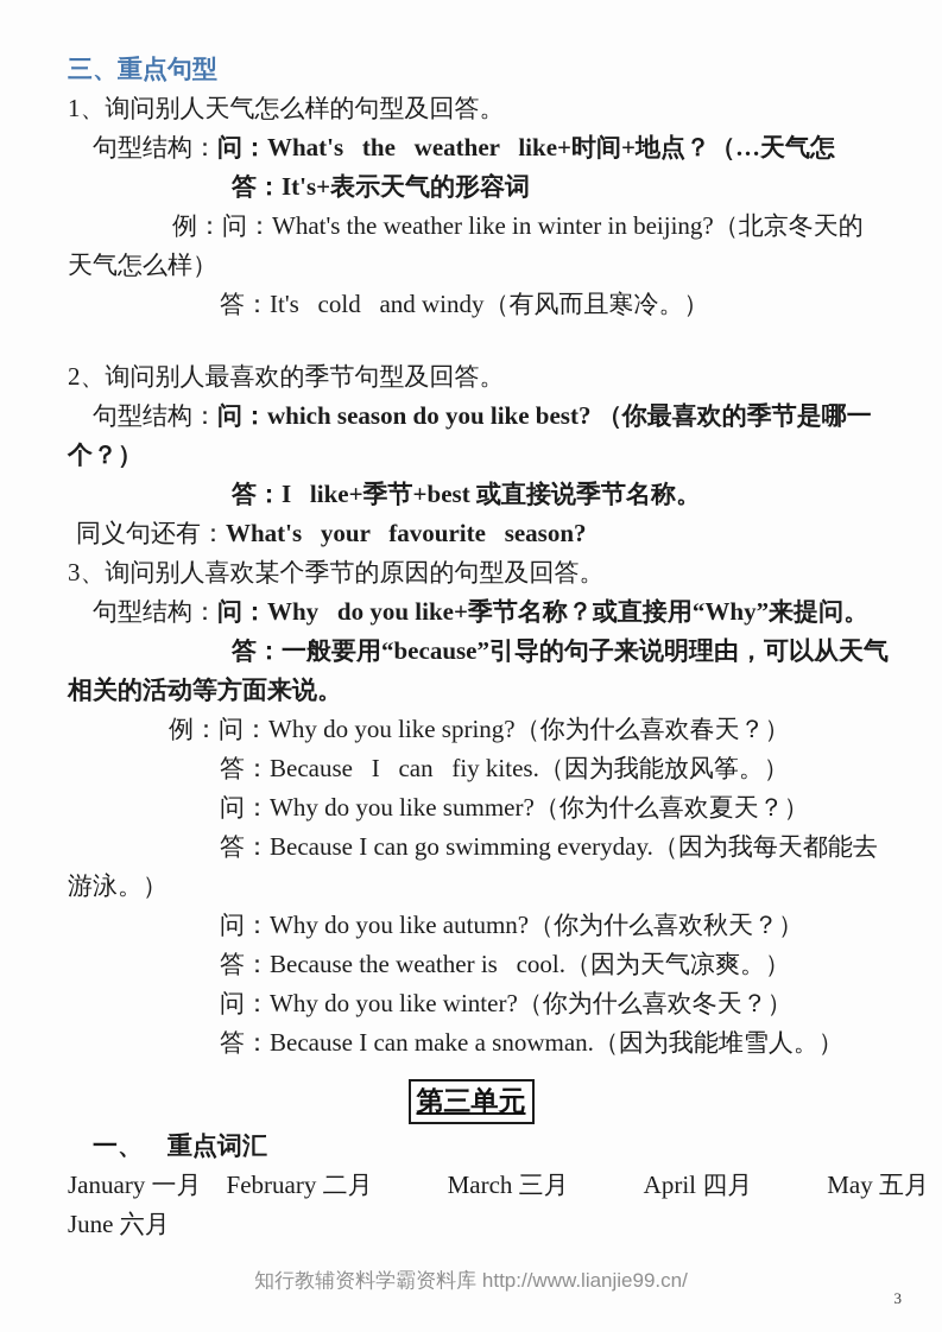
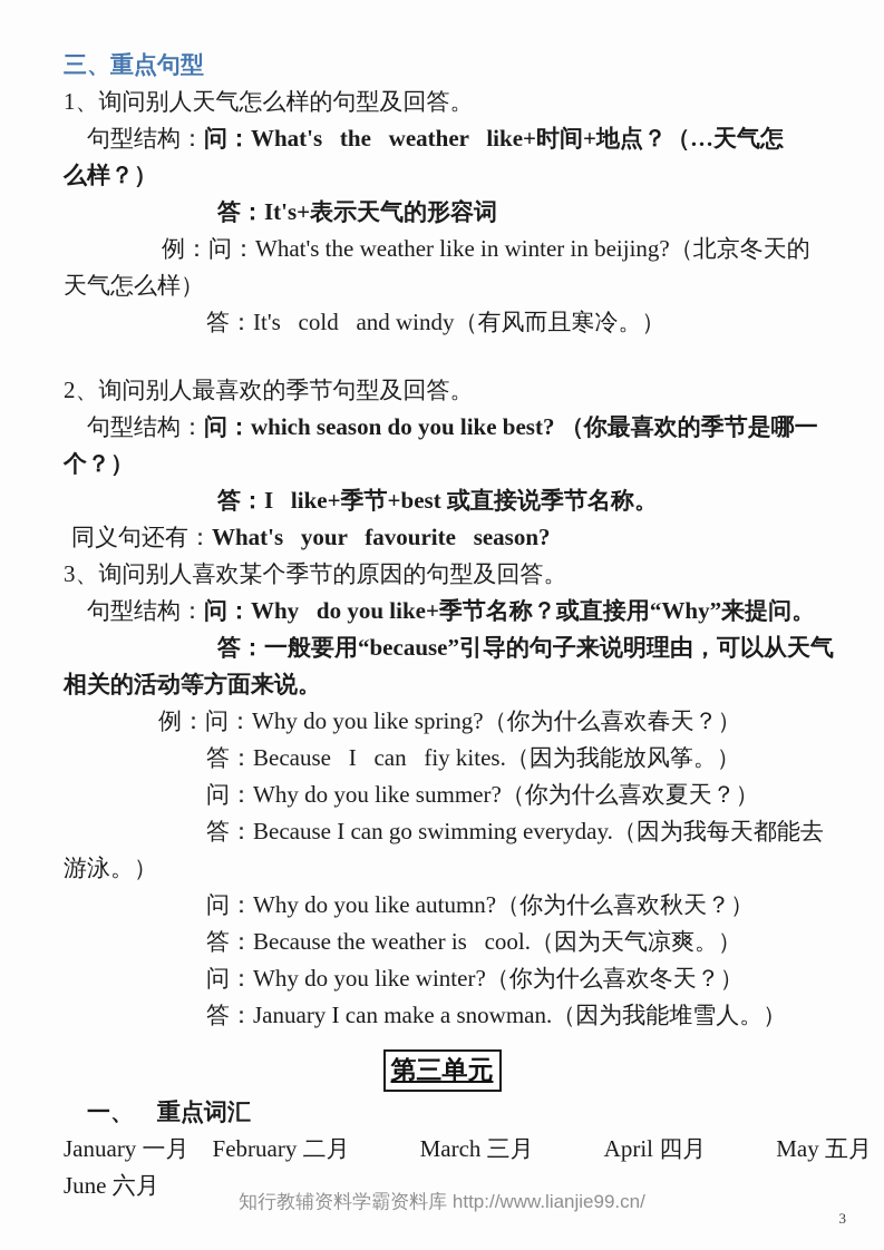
  三、重点句型
  1、询问别人天气怎么样的句型及回答。
  句型结构：问：What's the weather like+时间+地点？（…天气怎
+ 么样？）
  答：It's+表示天气的形容词
  例：问：What's the weather like in winter in beijing?（北京冬天的
  天气怎么样）
  答：It's cold and windy（有风而且寒冷。）
  2、询问别人最喜欢的季节句型及回答。
  句型结构：问：which season do you like best? （你最喜欢的季节是哪一
  个？）
  答：I like+季节+best 或直接说季节名称。
  同义句还有：What's your favourite season?
  3、询问别人喜欢某个季节的原因的句型及回答。
  句型结构：问：Why do you like+季节名称？或直接用“Why”来提问。
  答：一般要用“because”引导的句子来说明理由，可以从天气
  相关的活动等方面来说。
  例：问：Why do you like spring?（你为什么喜欢春天？）
  答：Because I can fiy kites.（因为我能放风筝。）
  问：Why do you like summer?（你为什么喜欢夏天？）
  答：Because I can go swimming everyday.（因为我每天都能去
  游泳。）
  问：Why do you like autumn?（你为什么喜欢秋天？）
  答：Because the weather is cool.（因为天气凉爽。）
  问：Why do you like winter?（你为什么喜欢冬天？）
- 答：Because I can make a snowman.（因为我能堆雪人。）
+ 答：January I can make a snowman.（因为我能堆雪人。）
  第三单元
  一、 重点词汇
  January 一月 February 二月 March 三月 April 四月 May 五月
  June 六月
  知行教辅资料学霸资料库 http://www.lianjie99.cn/
  3
